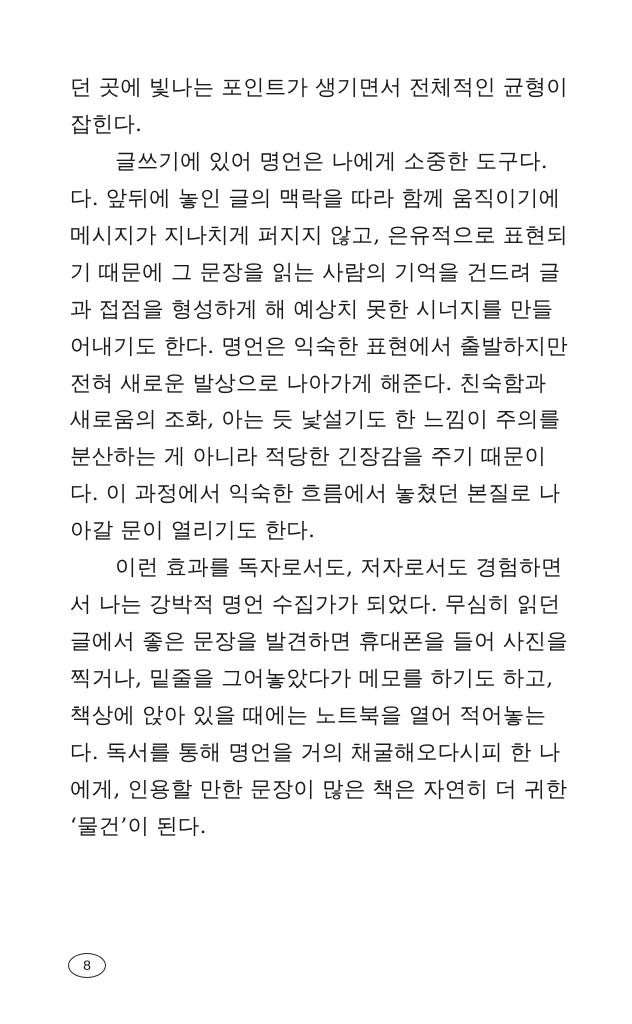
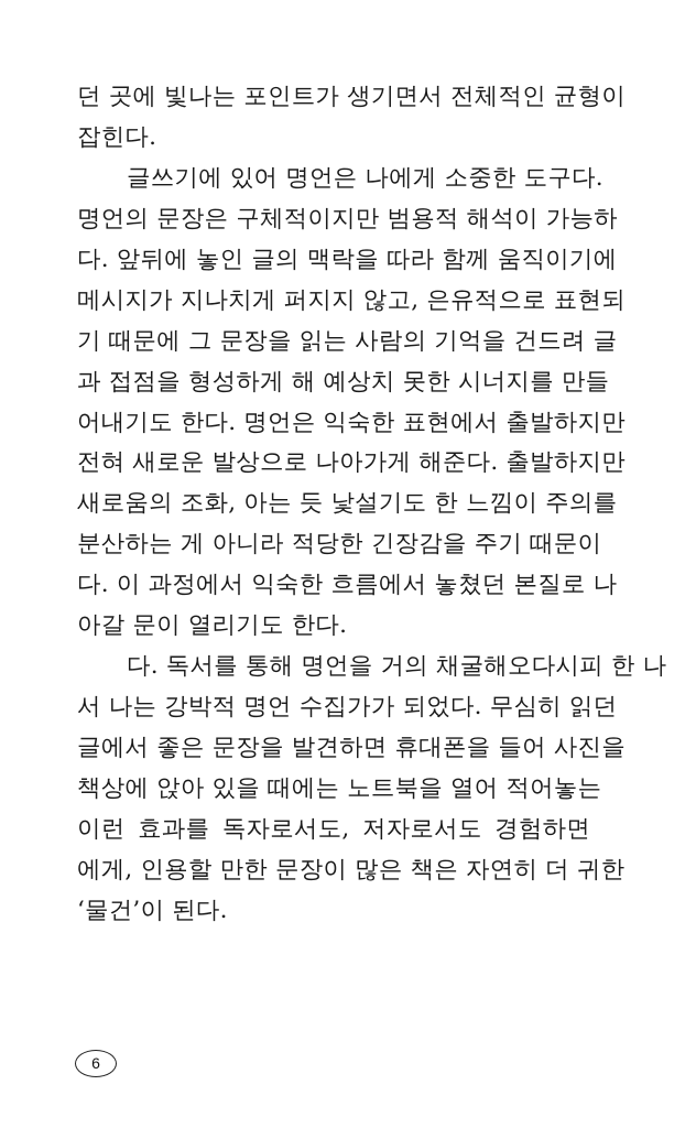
  던 곳에 빛나는 포인트가 생기면서 전체적인 균형이
  잡힌다.
  글쓰기에 있어 명언은 나에게 소중한 도구다.
+ 명언의 문장은 구체적이지만 범용적 해석이 가능하
  다. 앞뒤에 놓인 글의 맥락을 따라 함께 움직이기에
  메시지가 지나치게 퍼지지 않고, 은유적으로 표현되
  기 때문에 그 문장을 읽는 사람의 기억을 건드려 글
  과 접점을 형성하게 해 예상치 못한 시너지를 만들
  어내기도 한다. 명언은 익숙한 표현에서 출발하지만
- 전혀 새로운 발상으로 나아가게 해준다. 친숙함과
+ 전혀 새로운 발상으로 나아가게 해준다. 출발하지만
  새로움의 조화, 아는 듯 낯설기도 한 느낌이 주의를
  분산하는 게 아니라 적당한 긴장감을 주기 때문이
  다. 이 과정에서 익숙한 흐름에서 놓쳤던 본질로 나
  아갈 문이 열리기도 한다.
- 이런 효과를 독자로서도, 저자로서도 경험하면
+ 다. 독서를 통해 명언을 거의 채굴해오다시피 한 나
  서 나는 강박적 명언 수집가가 되었다. 무심히 읽던
  글에서 좋은 문장을 발견하면 휴대폰을 들어 사진을
- 찍거나, 밑줄을 그어놓았다가 메모를 하기도 하고,
  책상에 앉아 있을 때에는 노트북을 열어 적어놓는
- 다. 독서를 통해 명언을 거의 채굴해오다시피 한 나
+ 이런 효과를 독자로서도, 저자로서도 경험하면
  에게, 인용할 만한 문장이 많은 책은 자연히 더 귀한
  ‘물건’이 된다.
- 8
+ 6
